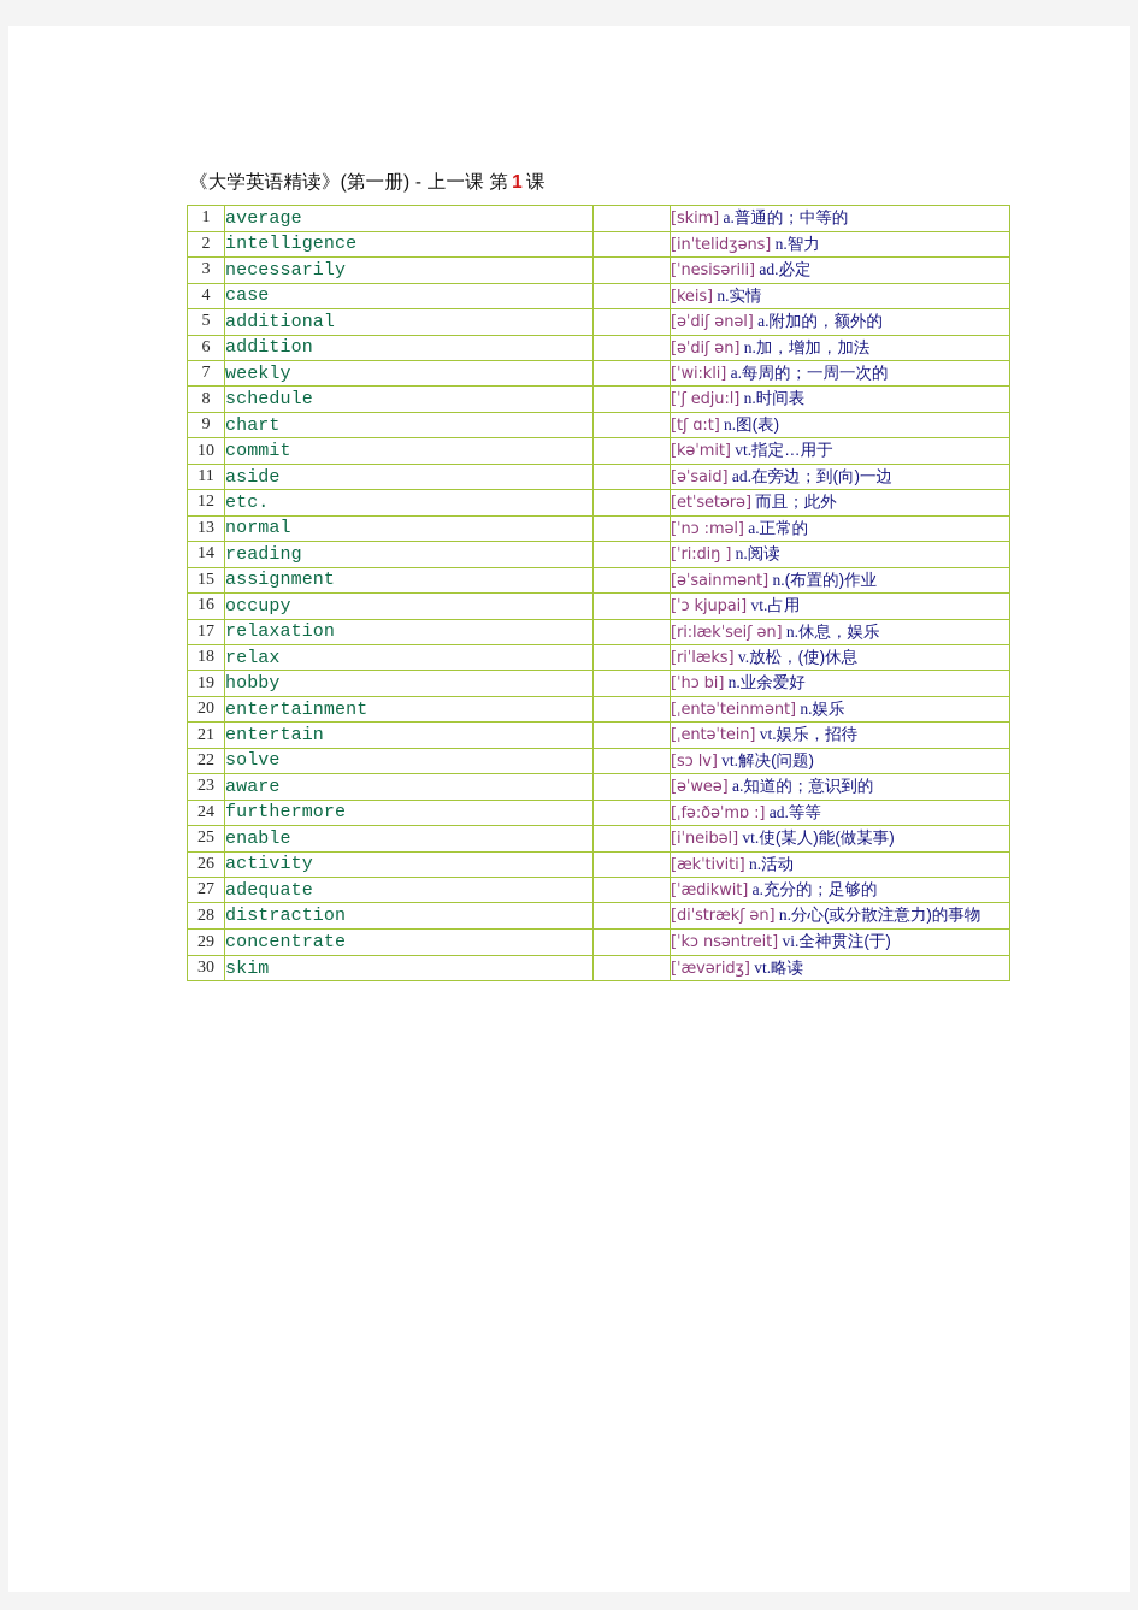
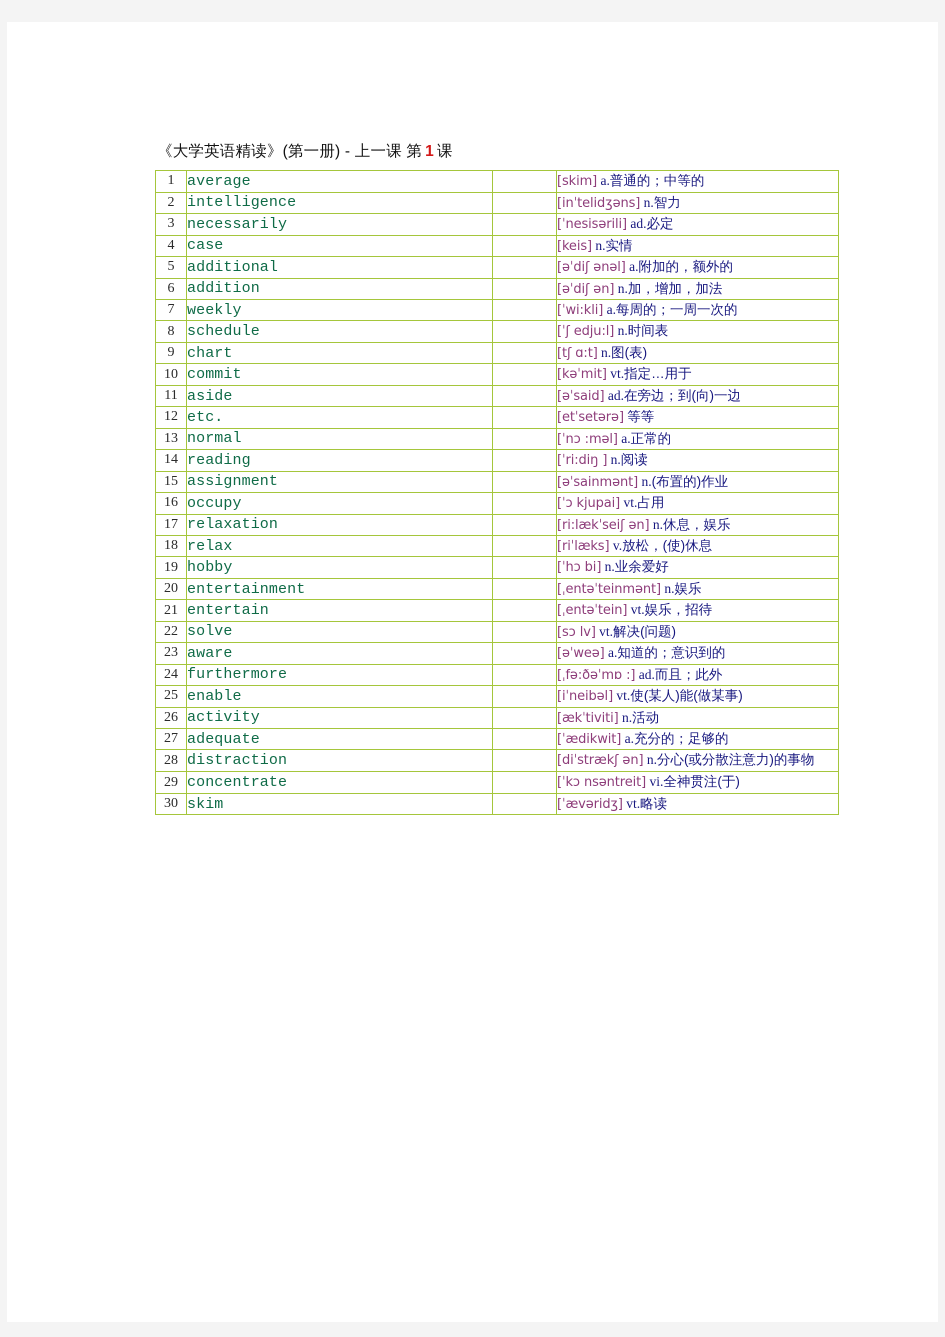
  《大学英语精读》(第一册) - 上一课 第 1 课
  1	average		[skim] a.普通的；中等的
  2	intelligence		[inˈtelidʒəns] n.智力
  3	necessarily		[ˈnesisərili] ad.必定
  4	case		[keis] n.实情
  5	additional		[əˈdiʃ ənəl] a.附加的，额外的
  6	addition		[əˈdiʃ ən] n.加，增加，加法
  7	weekly		[ˈwi:kli] a.每周的；一周一次的
  8	schedule		[ˈʃ edju:l] n.时间表
  9	chart		[tʃ ɑ:t] n.图(表)
  10	commit		[kəˈmit] vt.指定…用于
  11	aside		[əˈsaid] ad.在旁边；到(向)一边
- 12	etc.		[etˈsetərə] 而且；此外
+ 12	etc.		[etˈsetərə] 等等
  13	normal		[ˈnɔ :məl] a.正常的
  14	reading		[ˈri:diŋ ] n.阅读
  15	assignment		[əˈsainmənt] n.(布置的)作业
  16	occupy		[ˈɔ kjupai] vt.占用
  17	relaxation		[ri:lækˈseiʃ ən] n.休息，娱乐
  18	relax		[riˈlæks] v.放松，(使)休息
  19	hobby		[ˈhɔ bi] n.业余爱好
  20	entertainment		[ˌentəˈteinmənt] n.娱乐
  21	entertain		[ˌentəˈtein] vt.娱乐，招待
  22	solve		[sɔ lv] vt.解决(问题)
  23	aware		[əˈweə] a.知道的；意识到的
- 24	furthermore		[ˌfə:ðəˈmɒ :] ad.等等
+ 24	furthermore		[ˌfə:ðəˈmɒ :] ad.而且；此外
  25	enable		[iˈneibəl] vt.使(某人)能(做某事)
  26	activity		[ækˈtiviti] n.活动
  27	adequate		[ˈædikwit] a.充分的；足够的
  28	distraction		[diˈstrækʃ ən] n.分心(或分散注意力)的事物
  29	concentrate		[ˈkɔ nsəntreit] vi.全神贯注(于)
  30	skim		[ˈævəridʒ] vt.略读
